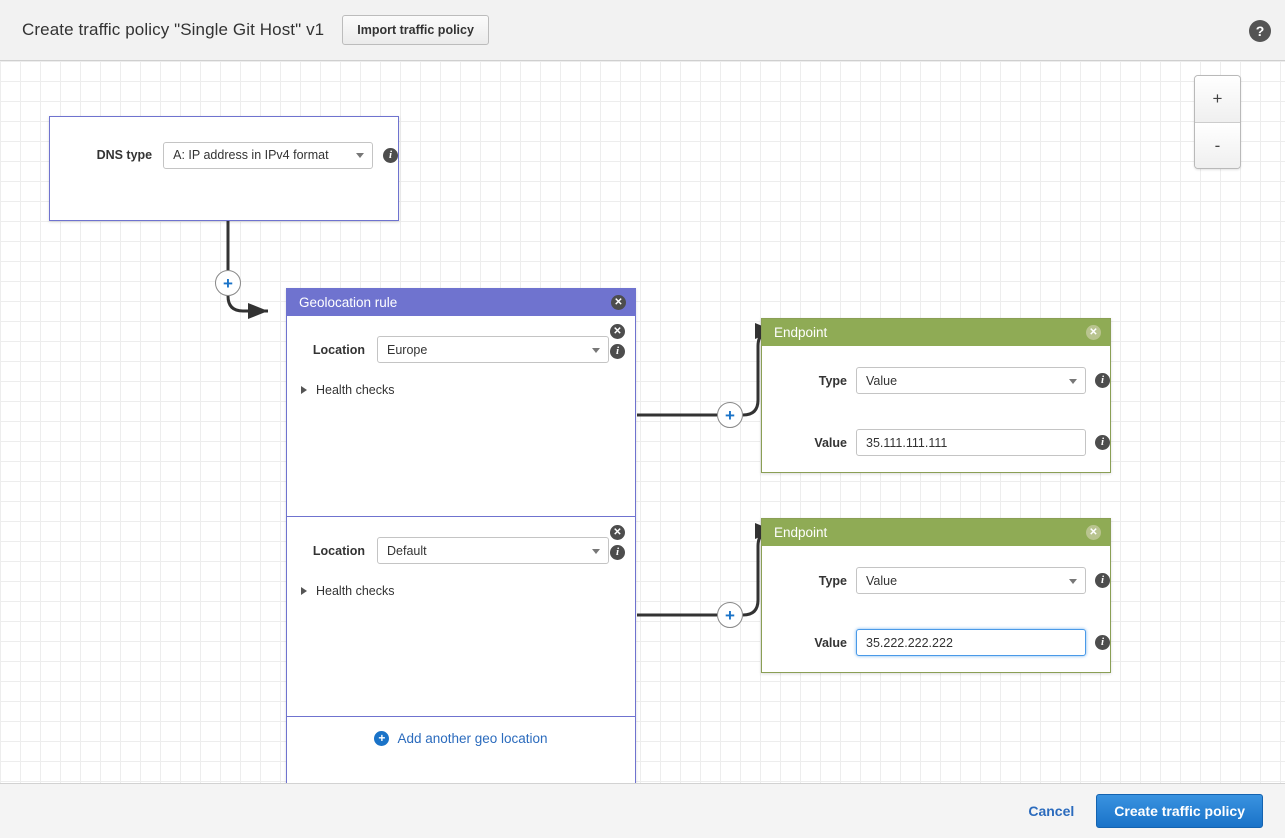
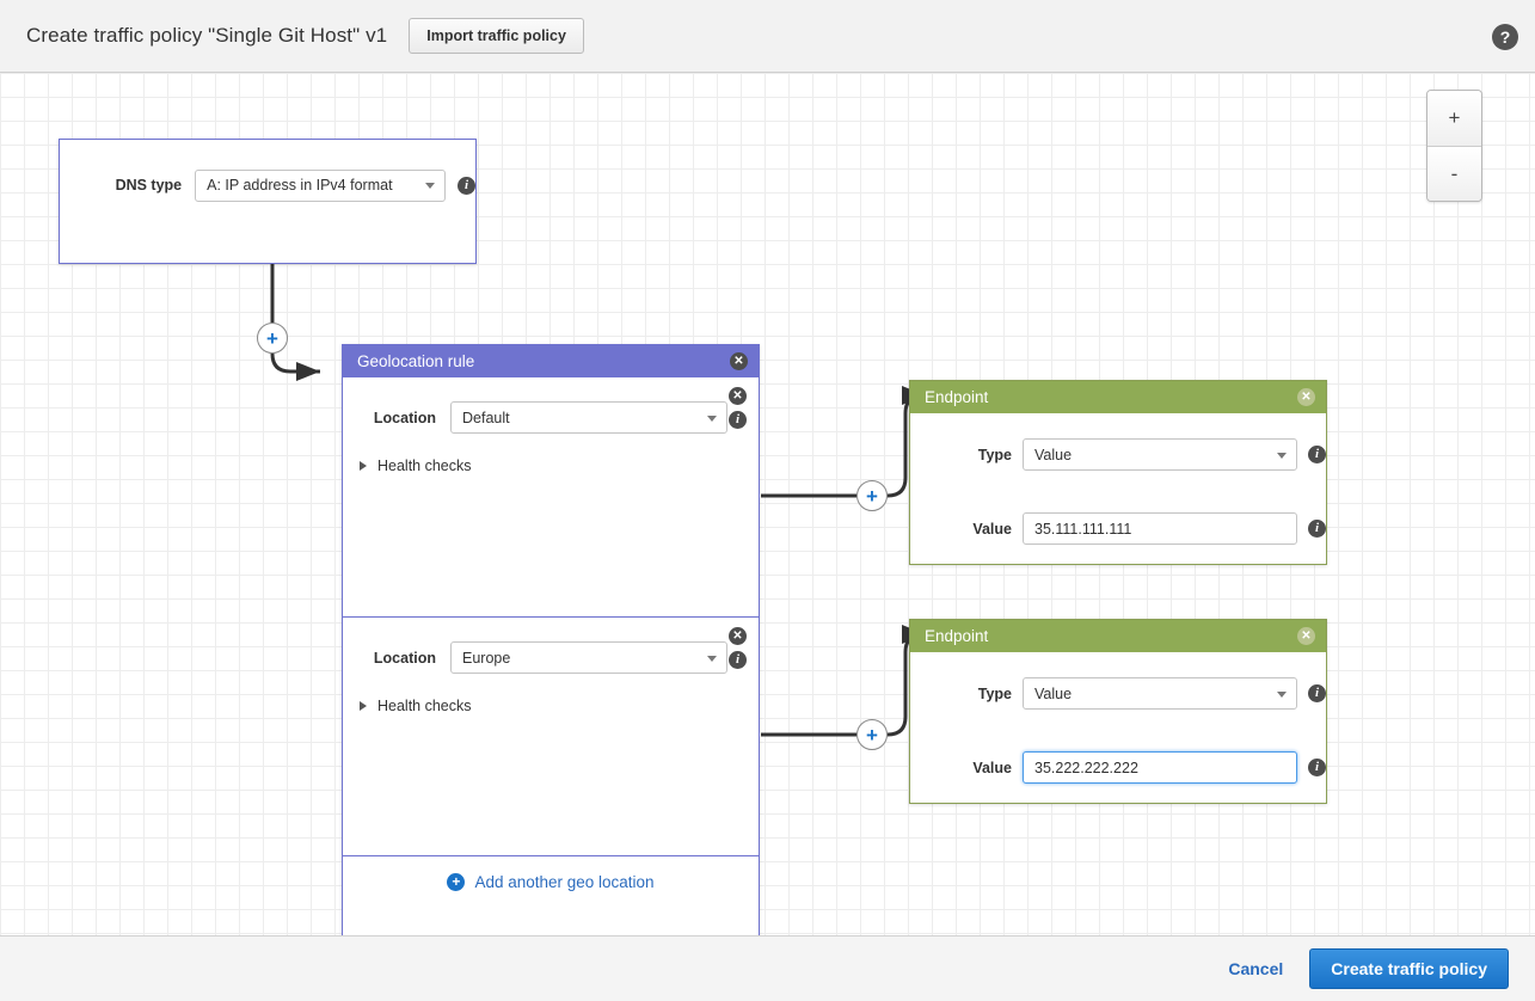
  Create traffic policy "Single Git Host" v1
  Import traffic policy
  ?
  +
  +
  +
  DNS type
  A: IP address in IPv4 format
  i
  Geolocation rule
  ✕
  ✕
  i
  Location
- Europe
+ Default
  Health checks
  ✕
  i
  Location
- Default
+ Europe
  Health checks
  +
  Add another geo location
  Endpoint
  ✕
  Type
  Value
  i
  Value
  35.111.111.111
  i
  Endpoint
  ✕
  Type
  Value
  i
  Value
  35.222.222.222
  i
  +
  -
  Cancel
  Create traffic policy
